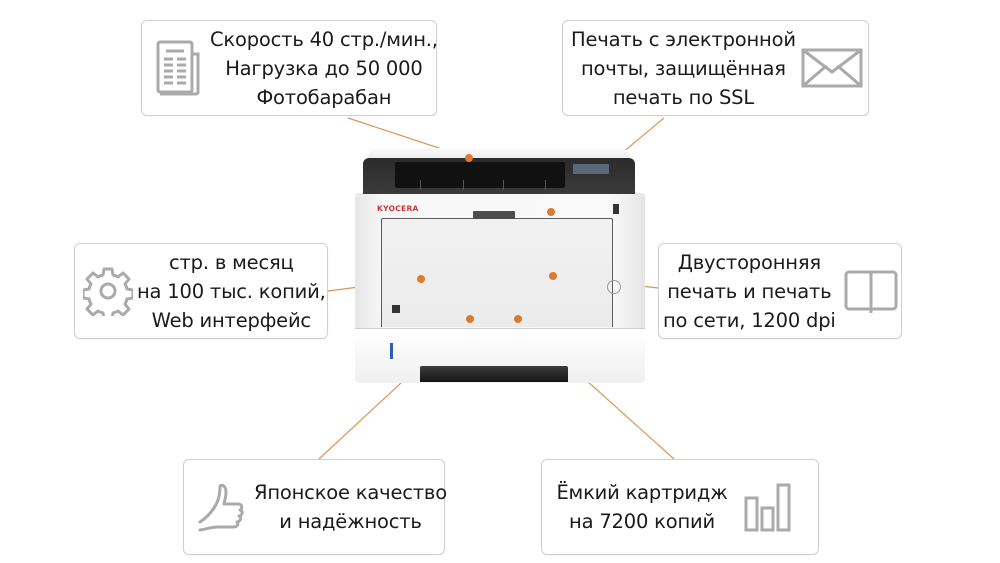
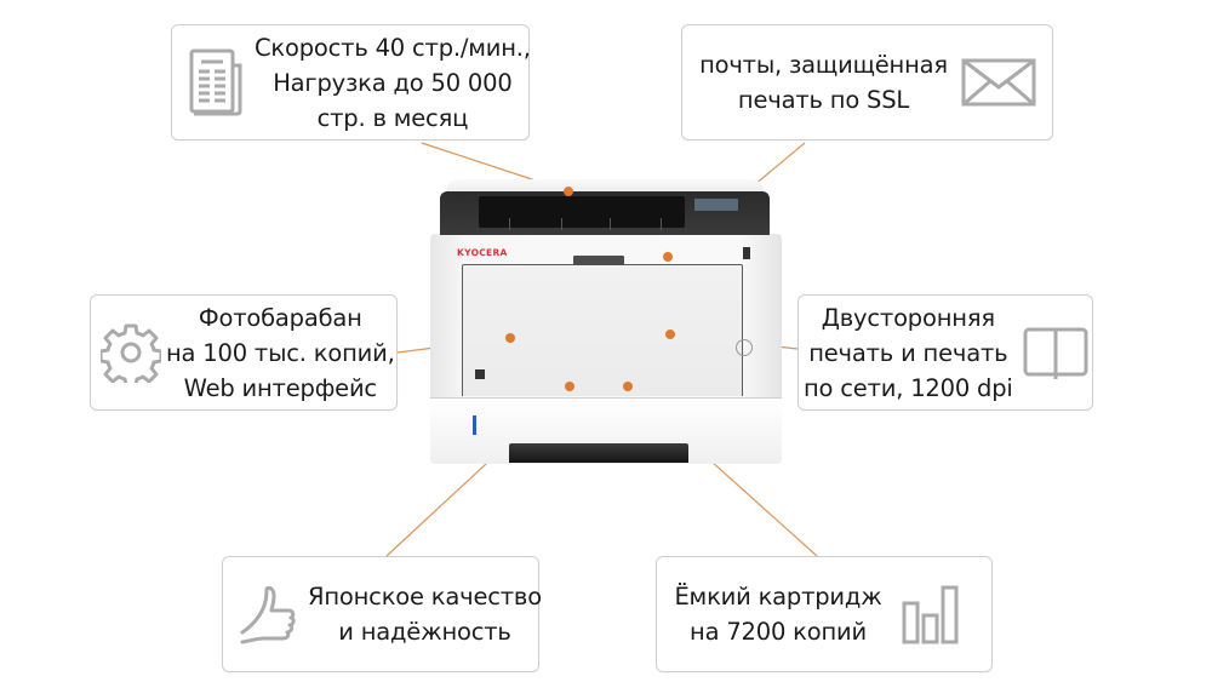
  KYOCERA
  Скорость 40 стр./мин.,
  Нагрузка до 50 000
- Фотобарабан
+ стр. в месяц
- Печать с электронной
  почты, защищённая
  печать по SSL
- стр. в месяц
+ Фотобарабан
  на 100 тыс. копий,
  Web интерфейс
  Двусторонняя
  печать и печать
  по сети, 1200 dpi
  Японское качество
  и надёжность
  Ёмкий картридж
  на 7200 копий
